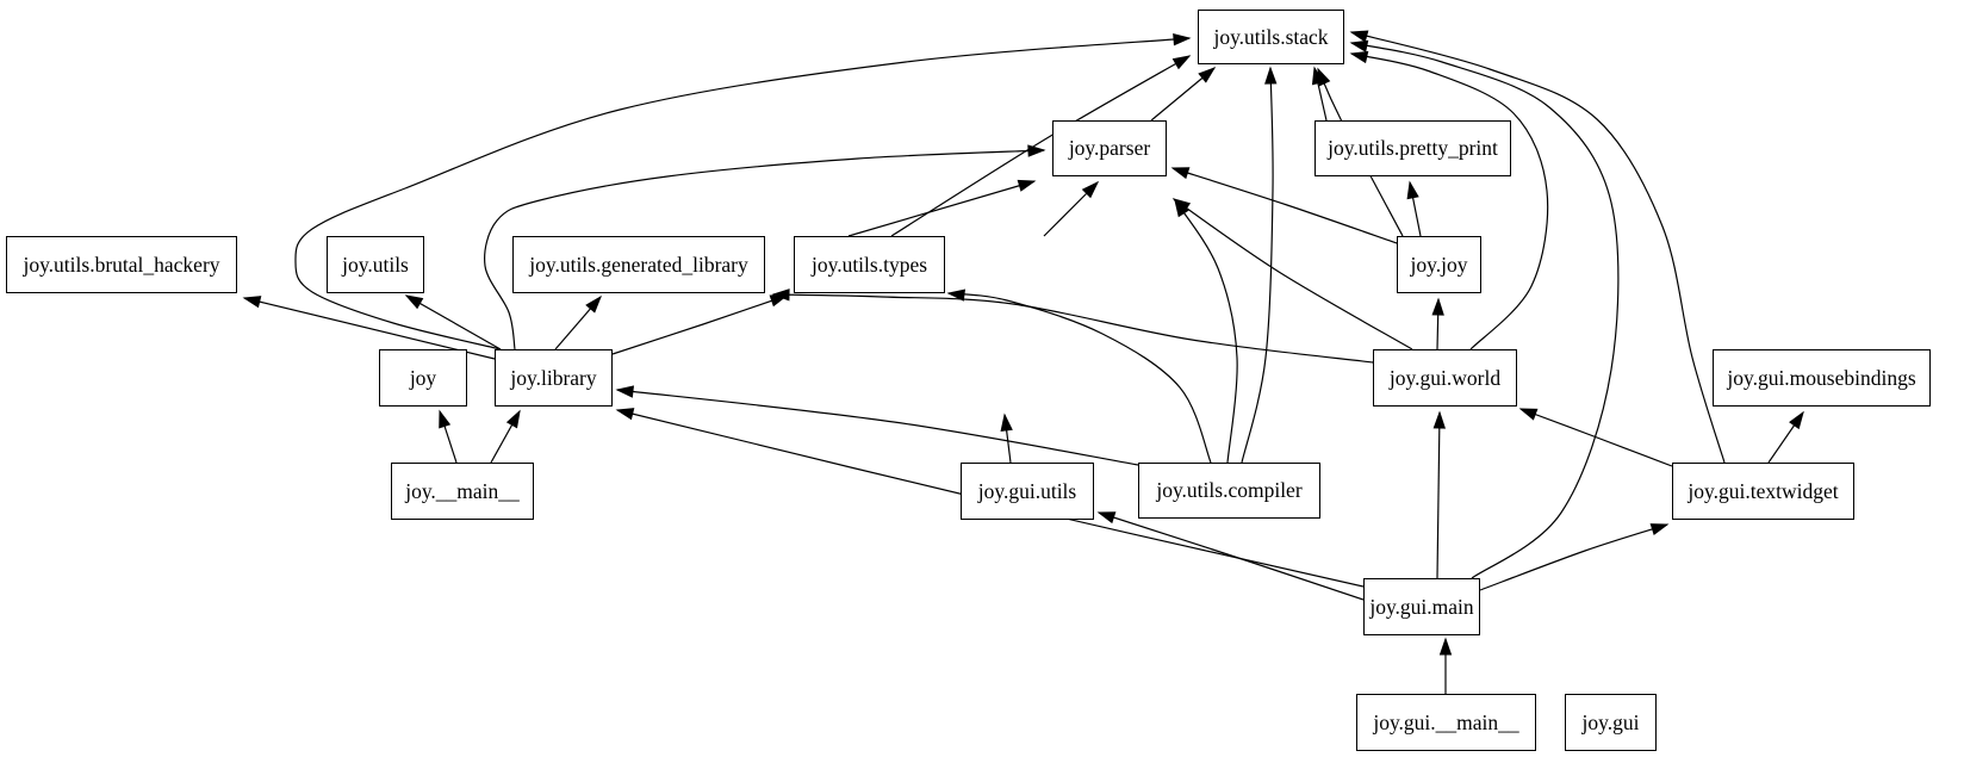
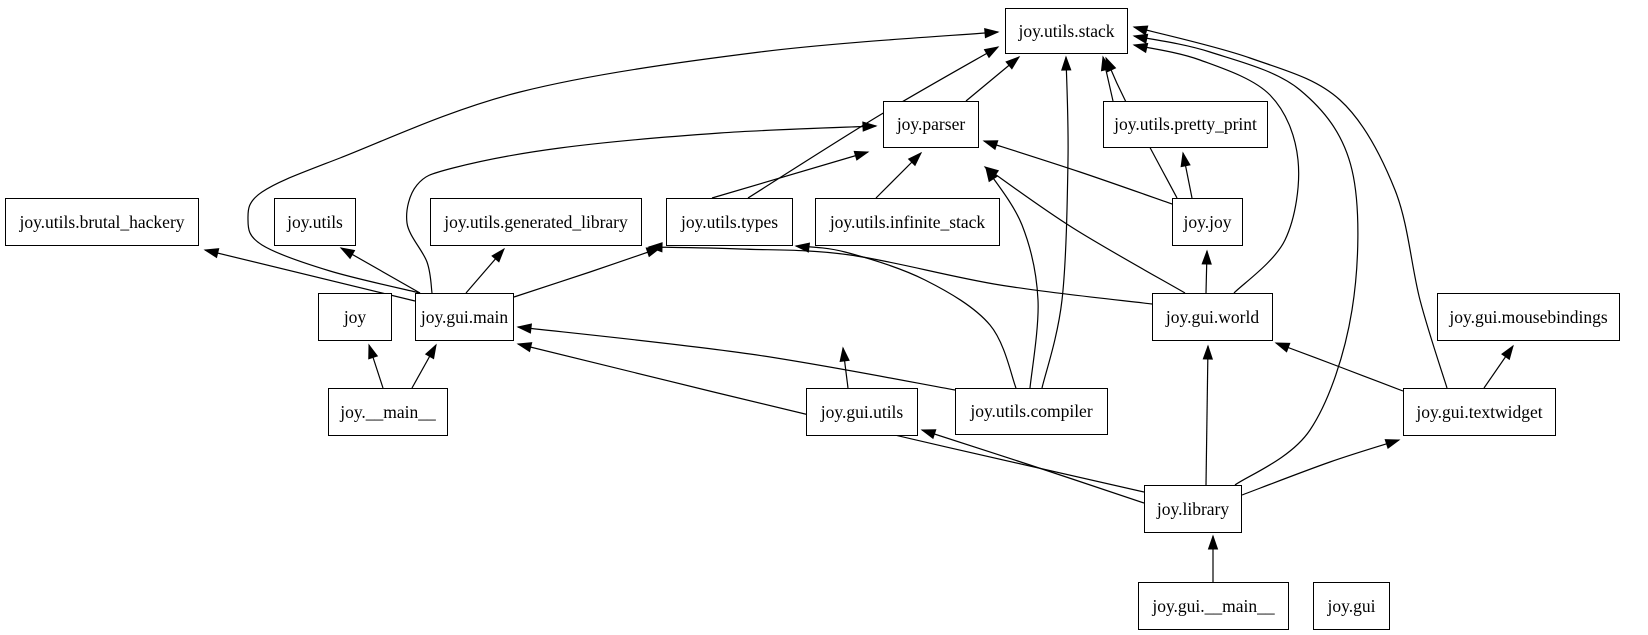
  joy.utils.stack
  joy.parser
  joy.utils.pretty_print
  joy.utils.brutal_hackery
  joy.utils
  joy.utils.generated_library
  joy.utils.types
+ joy.utils.infinite_stack
  joy.joy
  joy
- joy.library
+ joy.gui.main
  joy.gui.world
  joy.gui.mousebindings
  joy.__main__
  joy.gui.utils
  joy.utils.compiler
  joy.gui.textwidget
- joy.gui.main
+ joy.library
  joy.gui.__main__
  joy.gui
